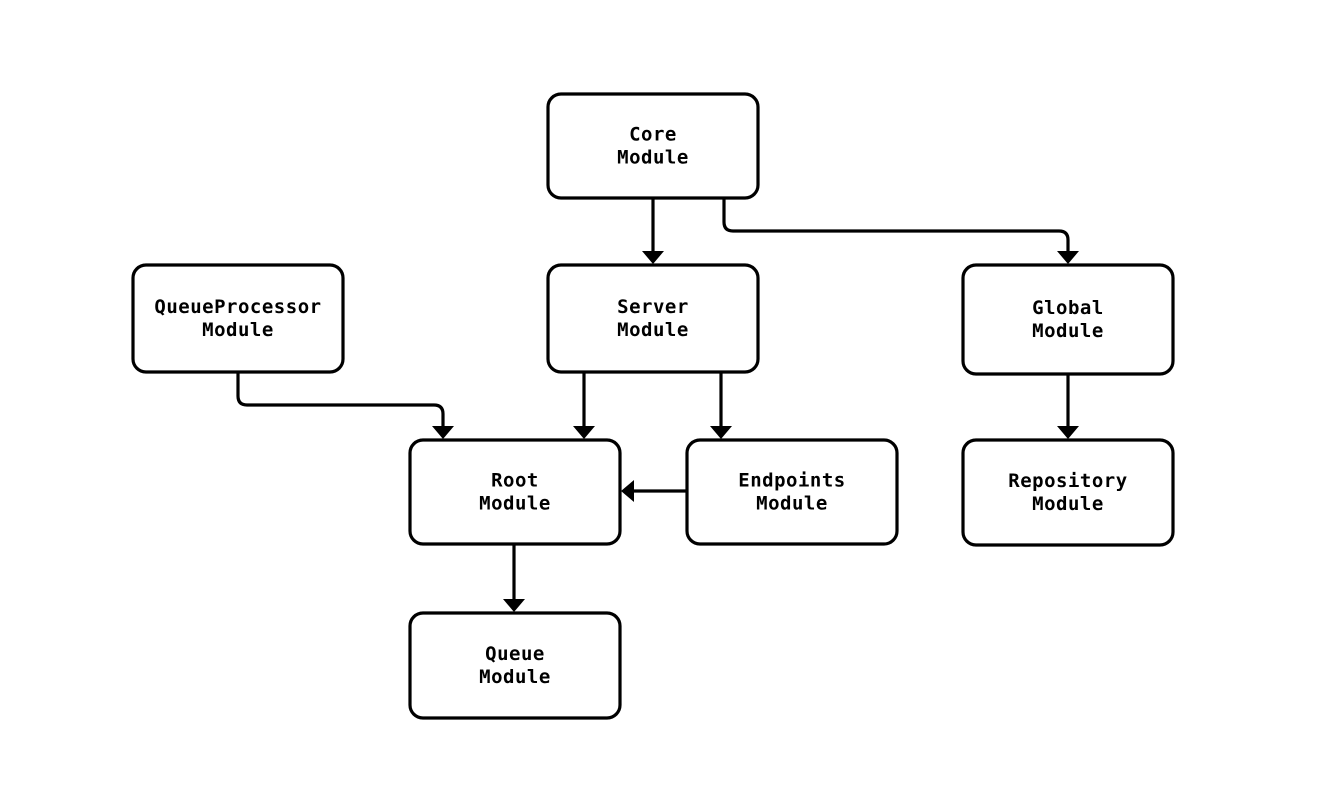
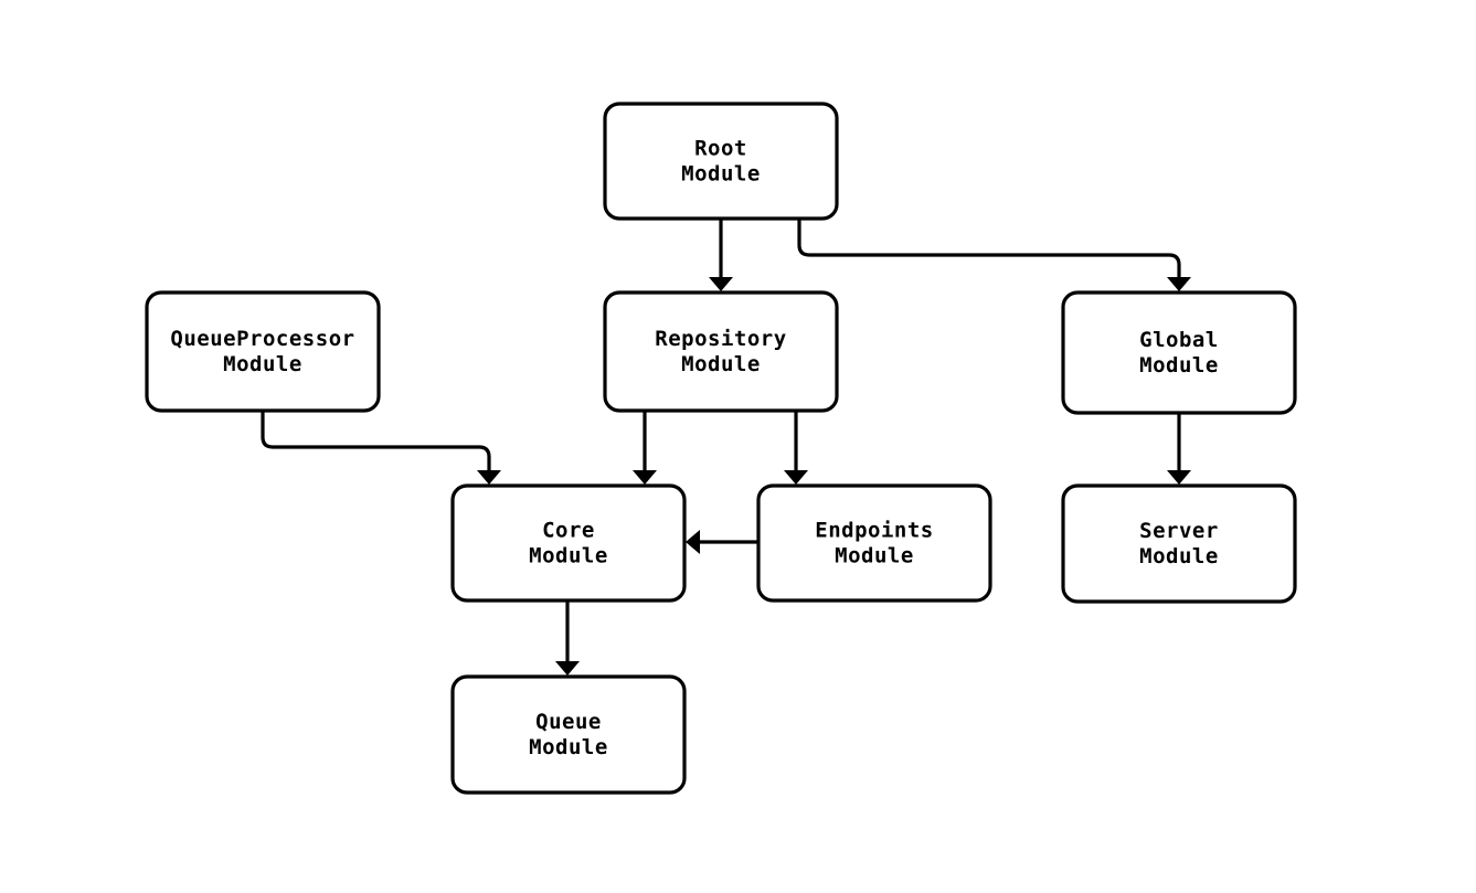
- Core
+ Root
  Module
  QueueProcessor
  Module
- Server
+ Repository
  Module
  Global
  Module
- Root
+ Core
  Module
  Endpoints
  Module
- Repository
+ Server
  Module
  Queue
  Module
